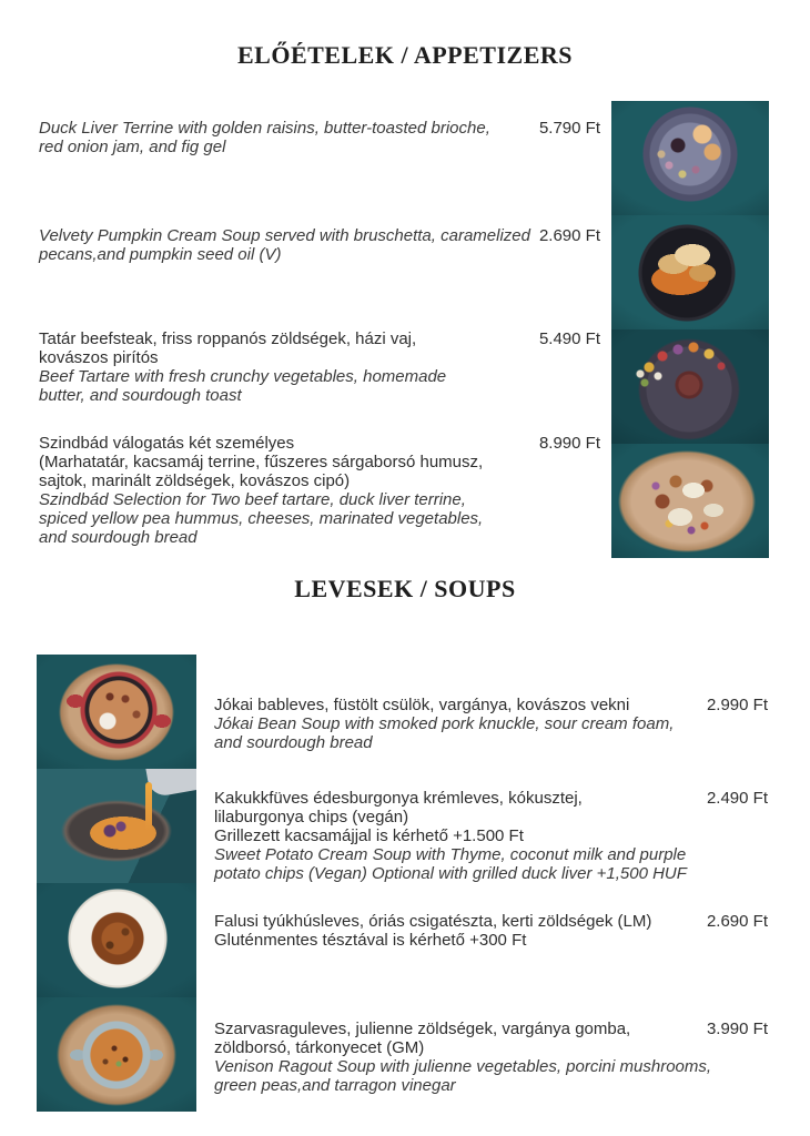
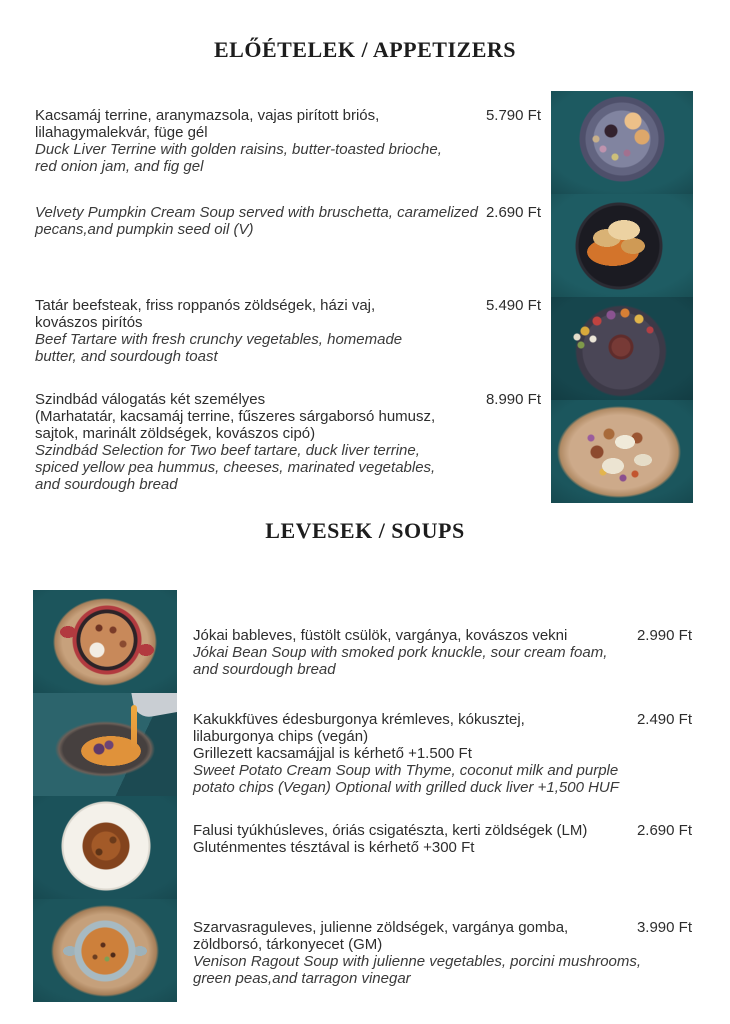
  ELŐÉTELEK / APPETIZERS
  5.790 Ft
+ Kacsamáj terrine, aranymazsola, vajas pirított briós,
+ lilahagymalekvár, füge gél
  Duck Liver Terrine with golden raisins, butter-toasted brioche,
  red onion jam, and fig gel
  2.690 Ft
  Velvety Pumpkin Cream Soup served with bruschetta, caramelized
  pecans,and pumpkin seed oil (V)
  5.490 Ft
  Tatár beefsteak, friss roppanós zöldségek, házi vaj,
  kovászos pirítós
  Beef Tartare with fresh crunchy vegetables, homemade
  butter, and sourdough toast
  8.990 Ft
  Szindbád válogatás két személyes
  (Marhatatár, kacsamáj terrine, fűszeres sárgaborsó humusz,
  sajtok, marinált zöldségek, kovászos cipó)
  Szindbád Selection for Two beef tartare, duck liver terrine,
  spiced yellow pea hummus, cheeses, marinated vegetables,
  and sourdough bread
  LEVESEK / SOUPS
  2.990 Ft
  Jókai bableves, füstölt csülök, vargánya, kovászos vekni
  Jókai Bean Soup with smoked pork knuckle, sour cream foam,
  and sourdough bread
  2.490 Ft
  Kakukkfüves édesburgonya krémleves, kókusztej,
  lilaburgonya chips (vegán)
  Grillezett kacsamájjal is kérhető +1.500 Ft
  Sweet Potato Cream Soup with Thyme, coconut milk and purple
  potato chips (Vegan) Optional with grilled duck liver +1,500 HUF
  2.690 Ft
  Falusi tyúkhúsleves, óriás csigatészta, kerti zöldségek (LM)
  Gluténmentes tésztával is kérhető +300 Ft
  3.990 Ft
  Szarvasraguleves, julienne zöldségek, vargánya gomba,
  zöldborsó, tárkonyecet (GM)
  Venison Ragout Soup with julienne vegetables, porcini mushrooms,
  green peas,and tarragon vinegar
